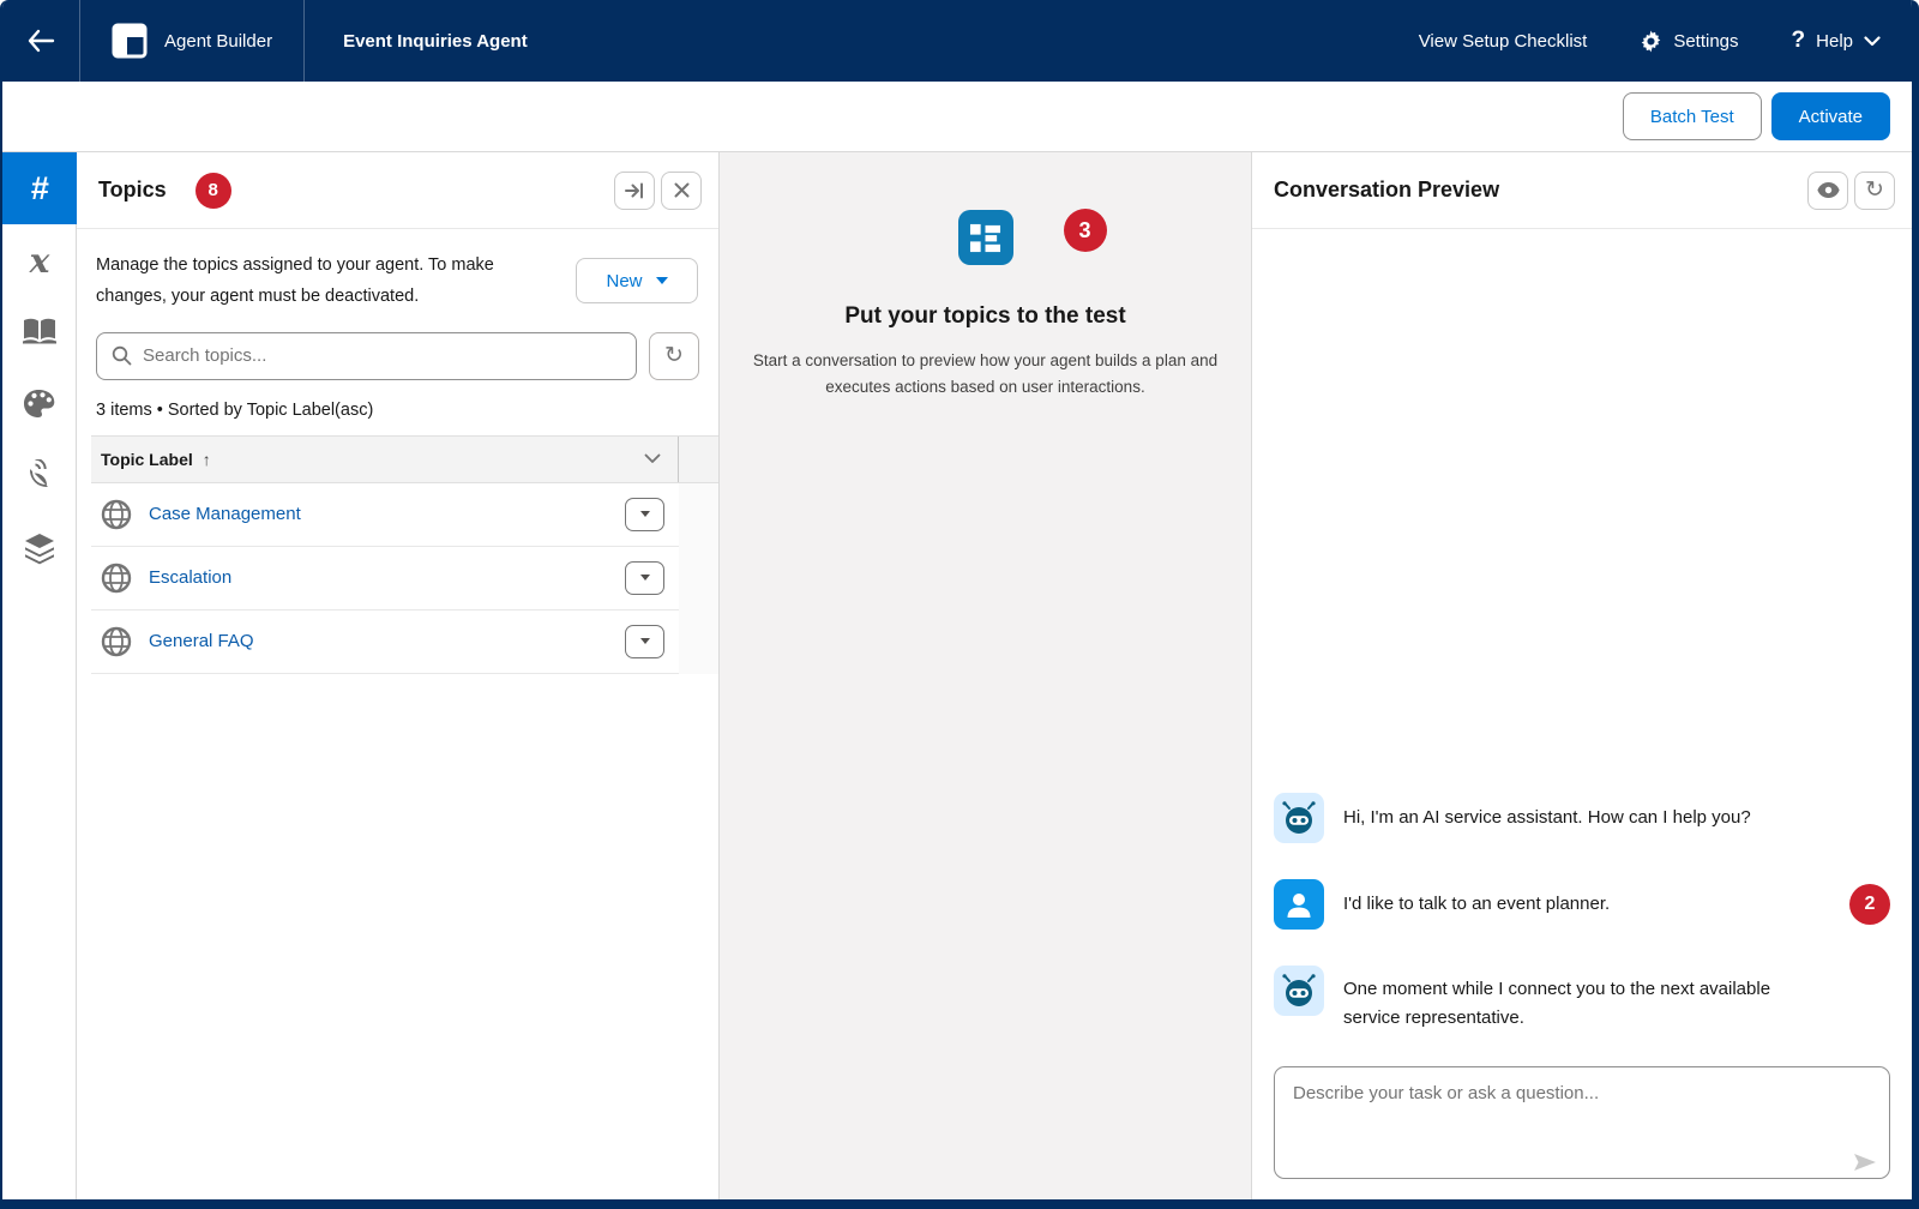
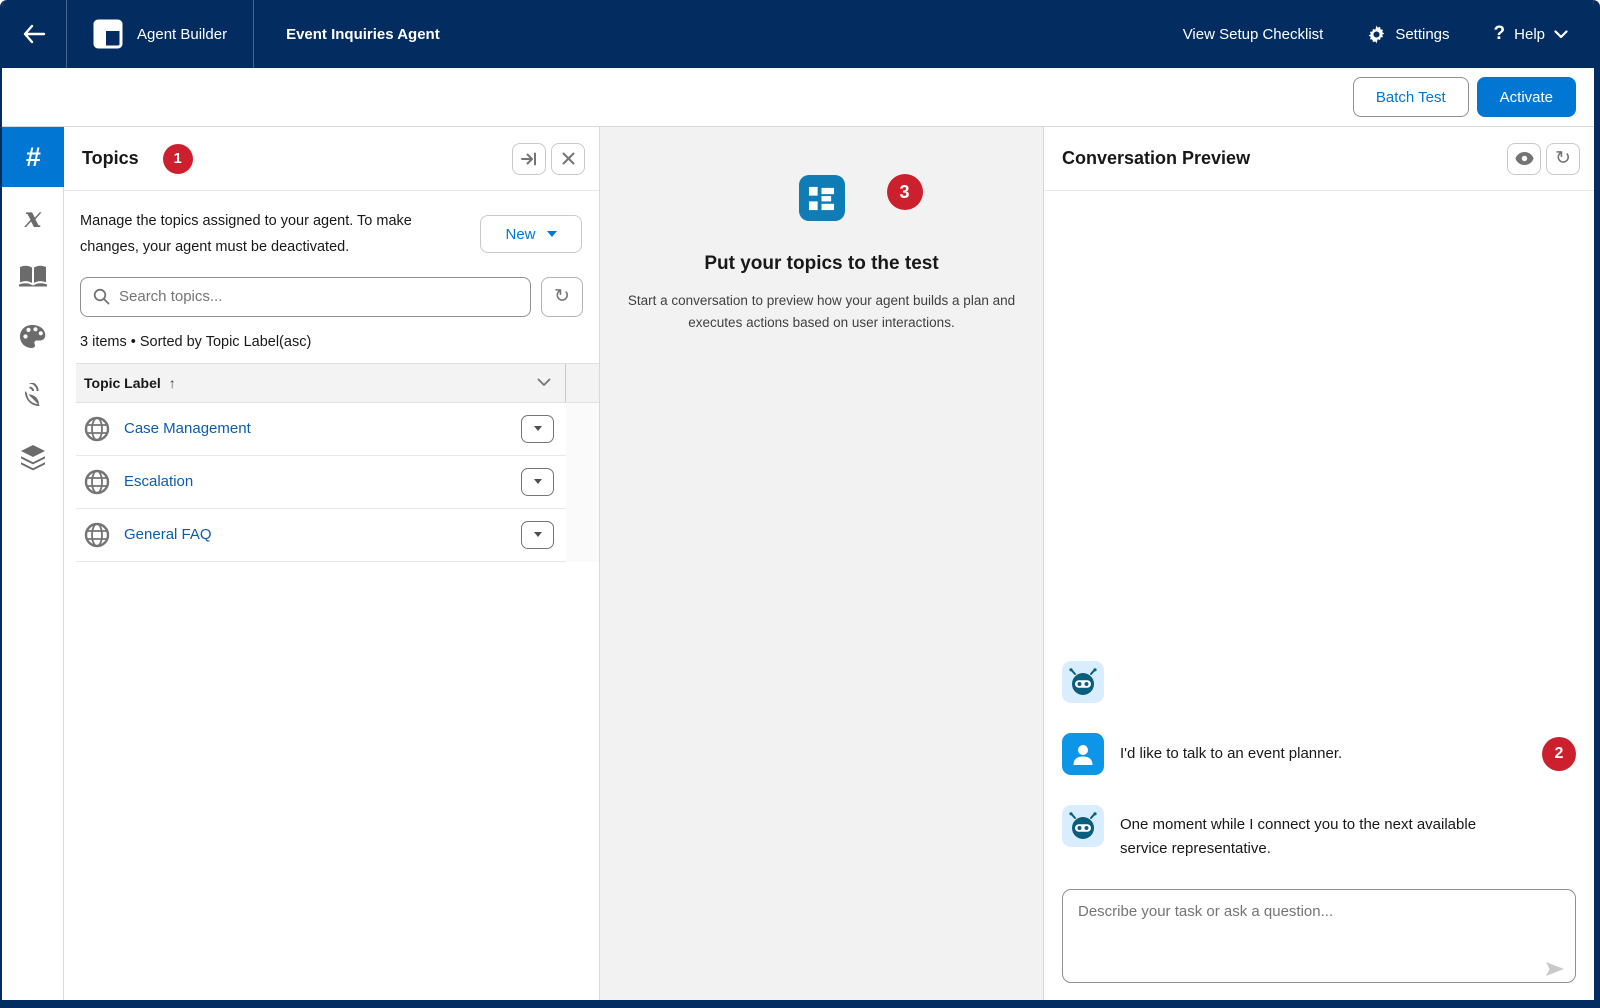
  Agent Builder
  Event Inquiries Agent
  View Setup Checklist
  Settings
  ?
  Help
  Batch Test
  Activate
  #
  x
  Topics
- 8
+ 1
  Manage the topics assigned to your agent. To make changes, your agent must be deactivated.
  New
  Search topics...
  ↻
  3 items • Sorted by Topic Label(asc)
  Topic Label
  ↑
  Case Management
  Escalation
  General FAQ
  3
  Put your topics to the test
  Start a conversation to preview how your agent builds a plan and executes actions based on user interactions.
  Conversation Preview
  ↻
- Hi, I'm an AI service assistant. How can I help you?
  I'd like to talk to an event planner.
  2
  One moment while I connect you to the next available service representative.
  Describe your task or ask a question...
